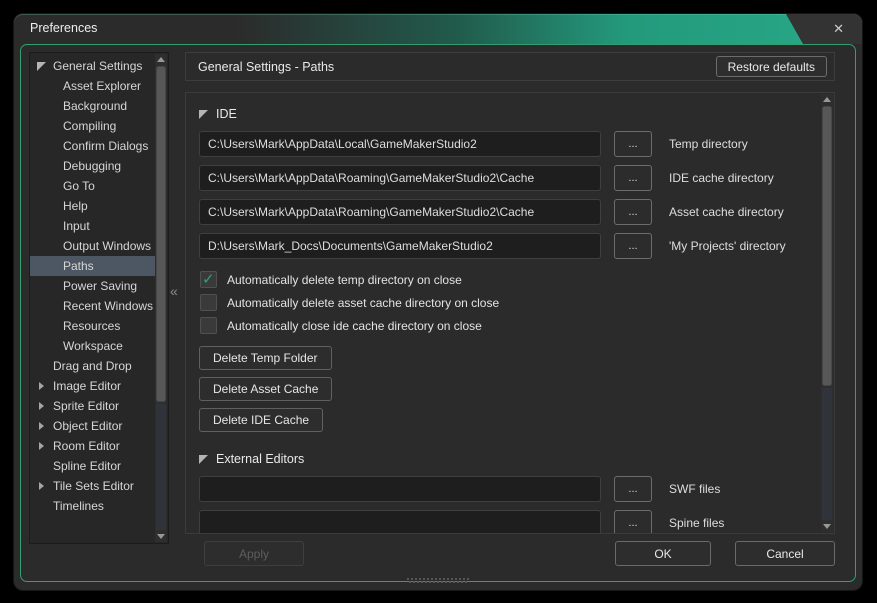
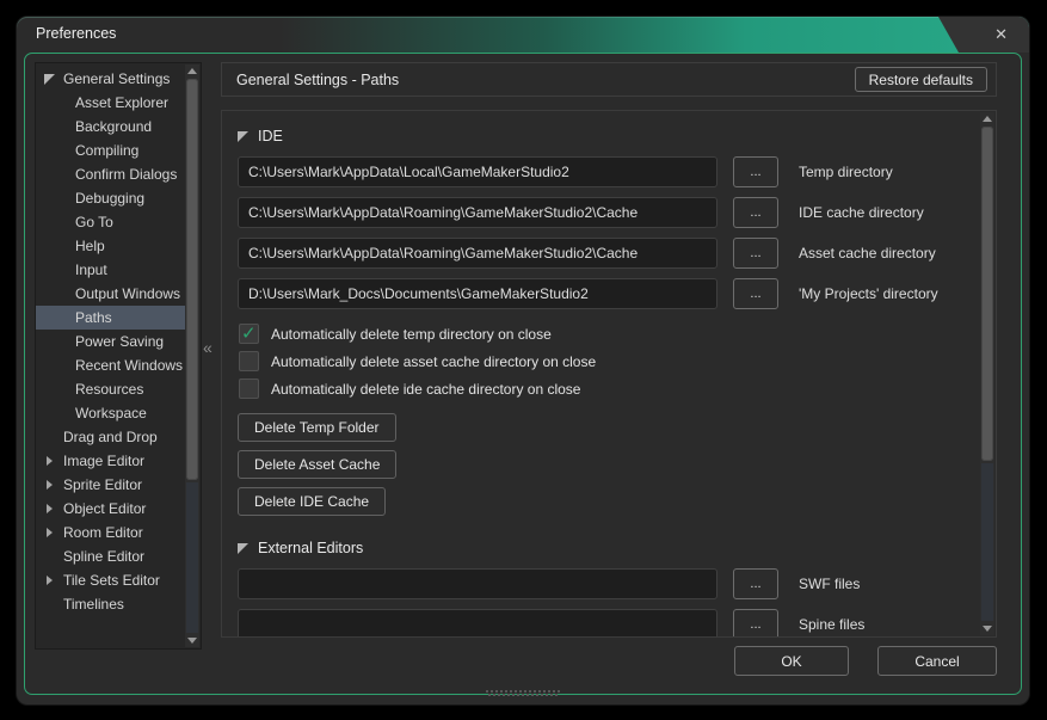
  Preferences
  ✕
  General Settings
  Asset Explorer
  Background
  Compiling
  Confirm Dialogs
  Debugging
  Go To
  Help
  Input
  Output Windows
  Paths
  Power Saving
  Recent Windows
  Resources
  Workspace
  Drag and Drop
  Image Editor
  Sprite Editor
  Object Editor
  Room Editor
  Spline Editor
  Tile Sets Editor
  Timelines
  «
  General Settings - Paths
  Restore defaults
  IDE
  C:\Users\Mark\AppData\Local\GameMakerStudio2
  ...
  Temp directory
  C:\Users\Mark\AppData\Roaming\GameMakerStudio2\Cache
  ...
  IDE cache directory
  C:\Users\Mark\AppData\Roaming\GameMakerStudio2\Cache
  ...
  Asset cache directory
  D:\Users\Mark_Docs\Documents\GameMakerStudio2
  ...
  'My Projects' directory
  ✓
  Automatically delete temp directory on close
  Automatically delete asset cache directory on close
- Automatically close ide cache directory on close
+ Automatically delete ide cache directory on close
  Delete Temp Folder
  Delete Asset Cache
  Delete IDE Cache
  External Editors
  ...
  SWF files
  ...
  Spine files
- Apply
  OK
  Cancel
